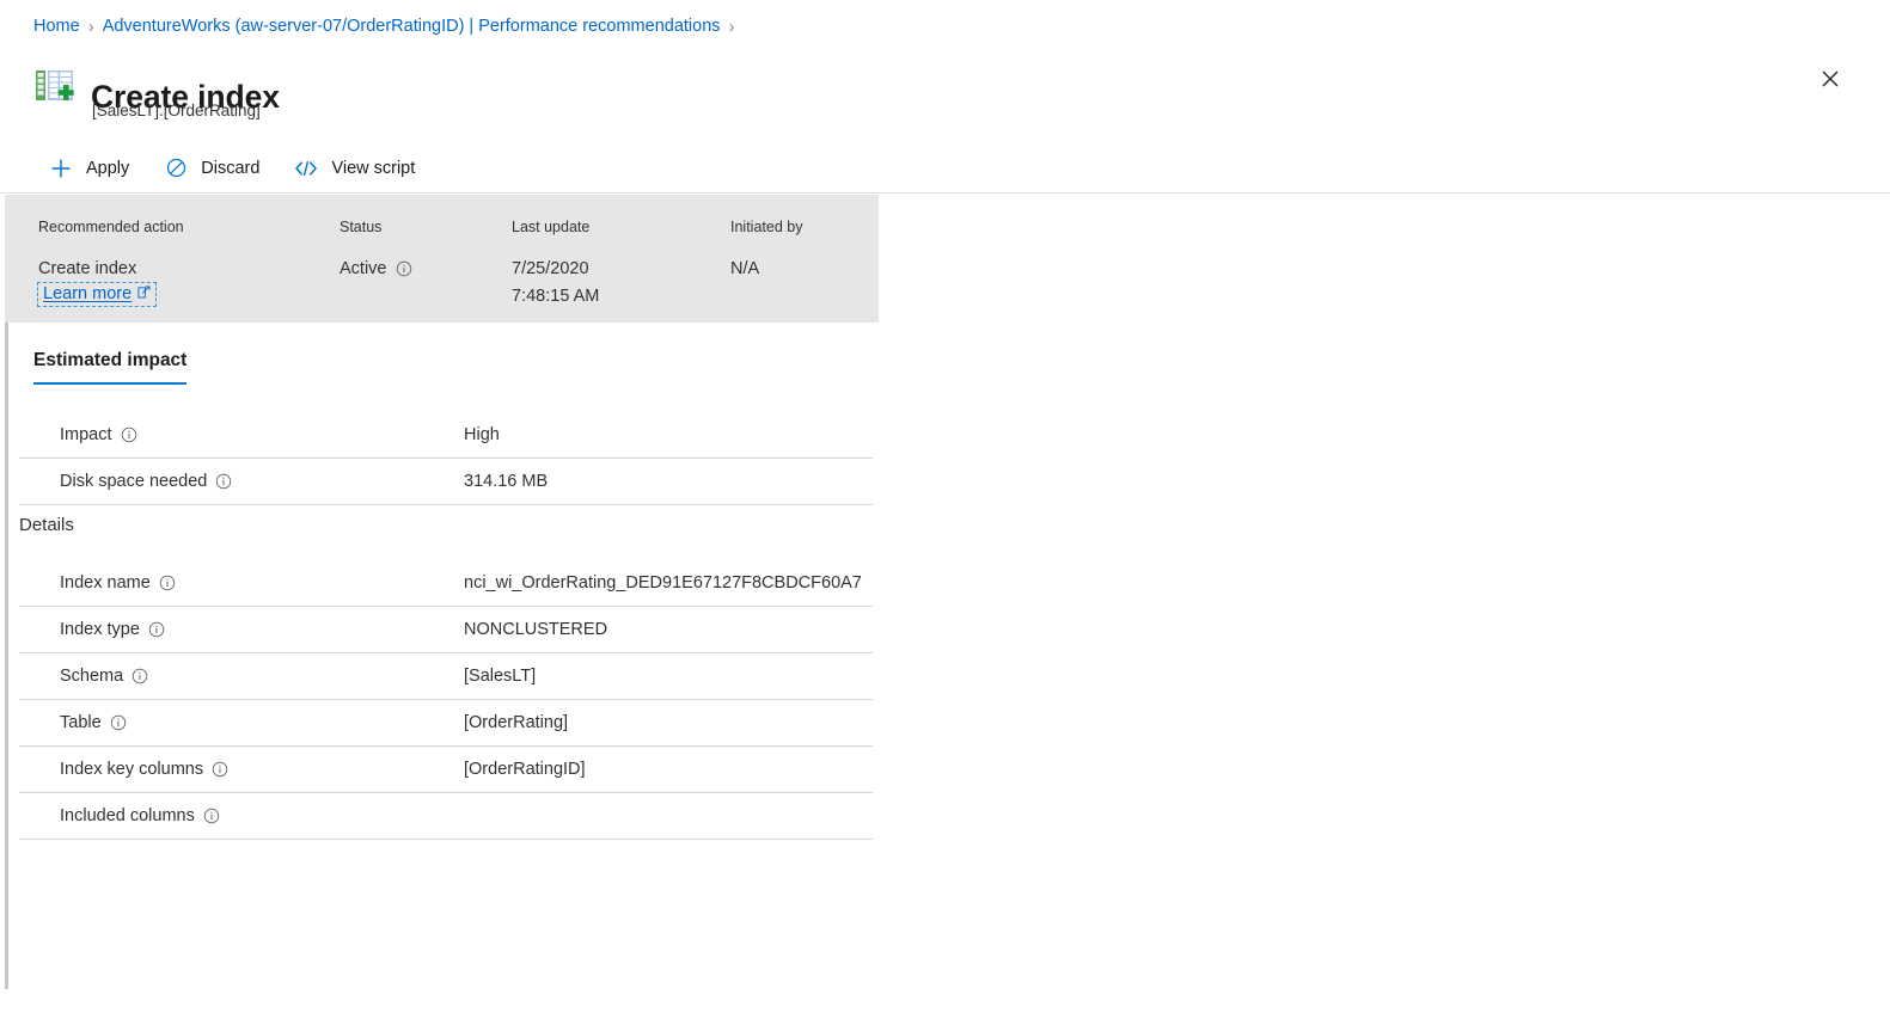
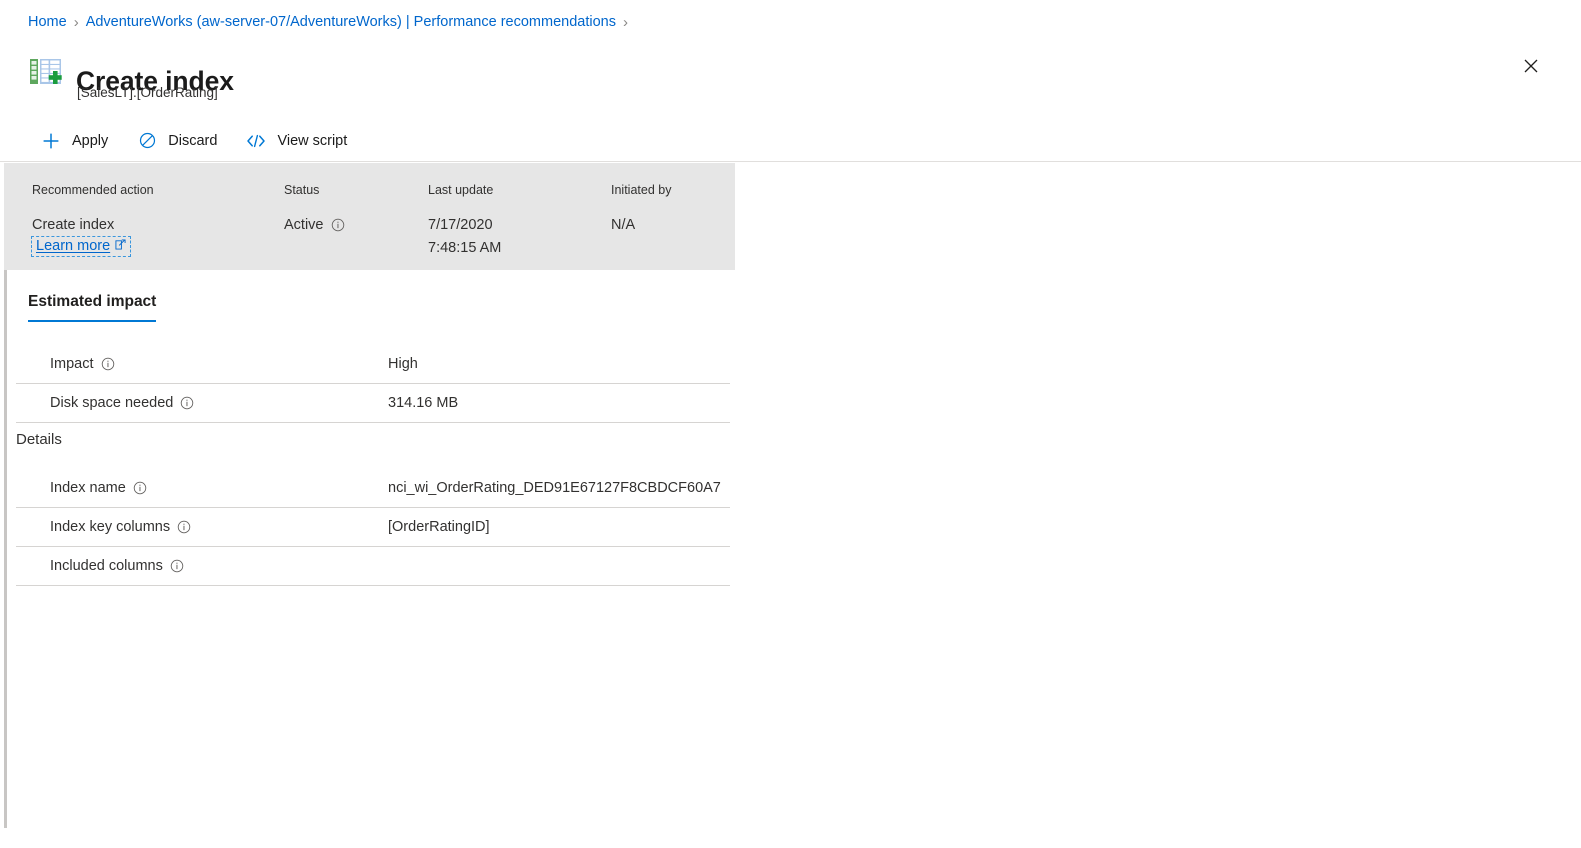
  Home
  ›
- AdventureWorks (aw-server-07/OrderRatingID) | Performance recommendations
+ AdventureWorks (aw-server-07/AdventureWorks) | Performance recommendations
  ›
  Create index
  [SalesLT].[OrderRating]
  Apply
  Discard
  View script
  Recommended action
  Status
  Last update
  Initiated by
  Create index
  Active
- 7/25/2020
+ 7/17/2020
  7:48:15 AM
  N/A
  Learn more
  Estimated impact
  Impact
  High
  Disk space needed
  314.16 MB
  Details
  Index name
  nci_wi_OrderRating_DED91E67127F8CBDCF60A7
- Index type
- NONCLUSTERED
- Schema
- [SalesLT]
- Table
- [OrderRating]
  Index key columns
  [OrderRatingID]
  Included columns
